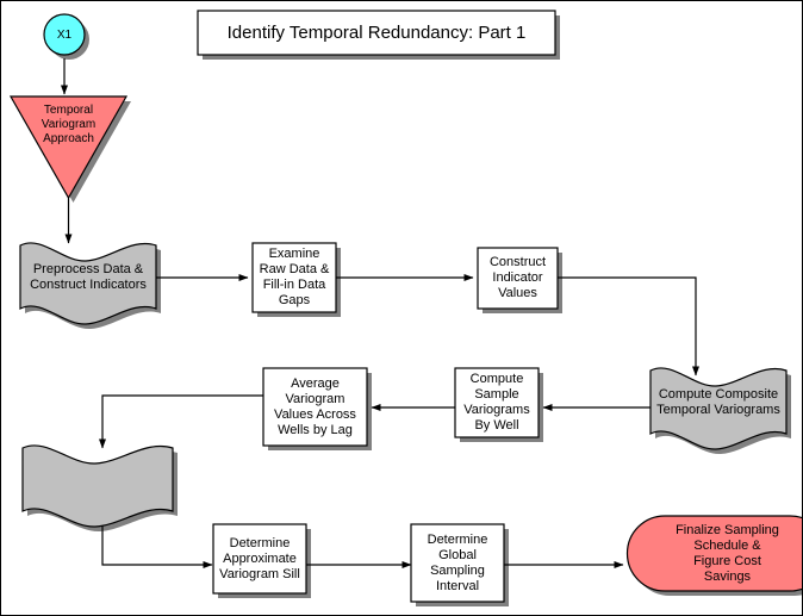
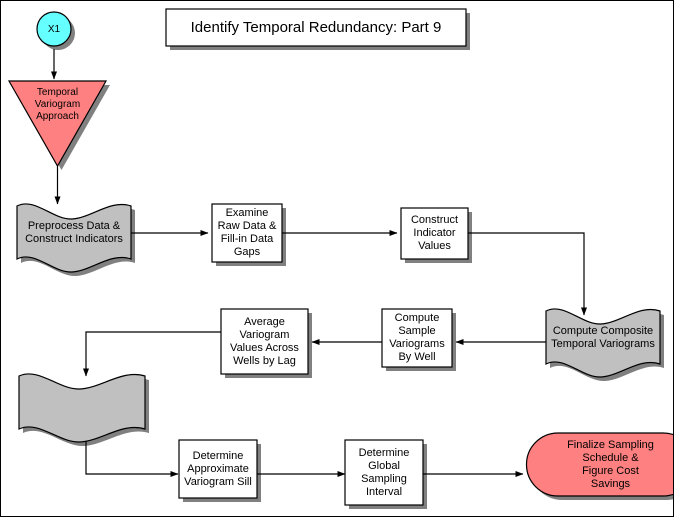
- Identify Temporal Redundancy: Part 1
+ Identify Temporal Redundancy: Part 9
  X1
  Temporal
  Variogram
  Approach
  Preprocess Data &
  Construct Indicators
  Examine
  Raw Data &
  Fill-in Data
  Gaps
  Construct
  Indicator
  Values
  Compute Composite
  Temporal Variograms
  Compute
  Sample
  Variograms
  By Well
  Average
  Variogram
  Values Across
  Wells by Lag
  Determine
  Approximate
  Variogram Sill
  Determine
  Global
  Sampling
  Interval
  Finalize Sampling
  Schedule &
  Figure Cost
  Savings
